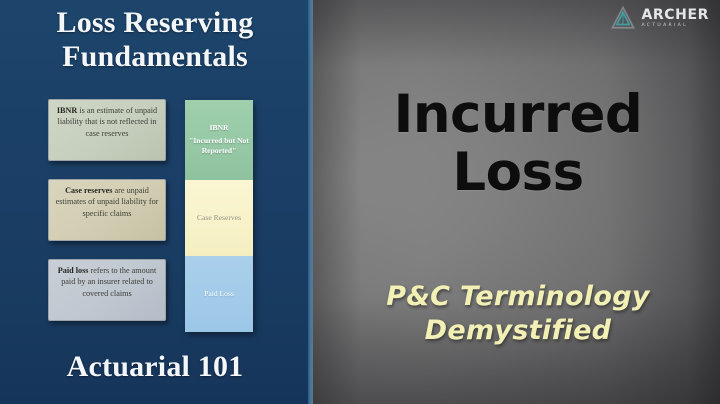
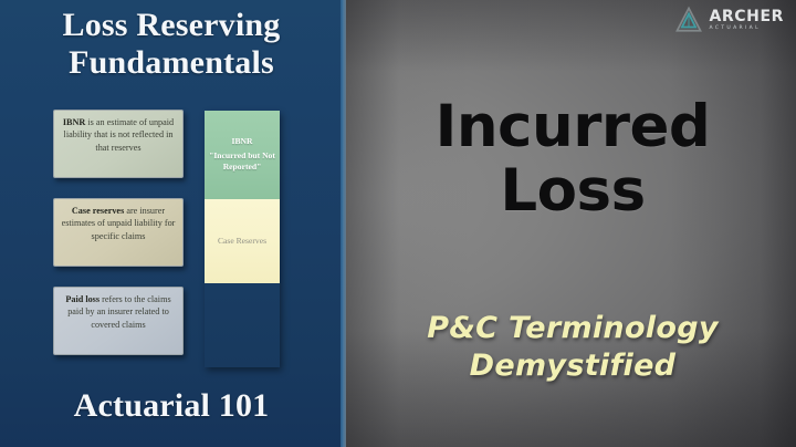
  Loss Reserving
  Fundamentals
- IBNR is an estimate of unpaid liability that is not reflected in case reserves
+ IBNR is an estimate of unpaid liability that is not reflected in that reserves
- Case reserves are unpaid estimates of unpaid liability for specific claims
+ Case reserves are insurer estimates of unpaid liability for specific claims
- Paid loss refers to the amount paid by an insurer related to covered claims
+ Paid loss refers to the claims paid by an insurer related to covered claims
  IBNR
  "Incurred but Not Reported"
  Case Reserves
- Paid Loss
  Actuarial 101
  Incurred
  Loss
  P&C Terminology
  Demystified
  ARCHER
